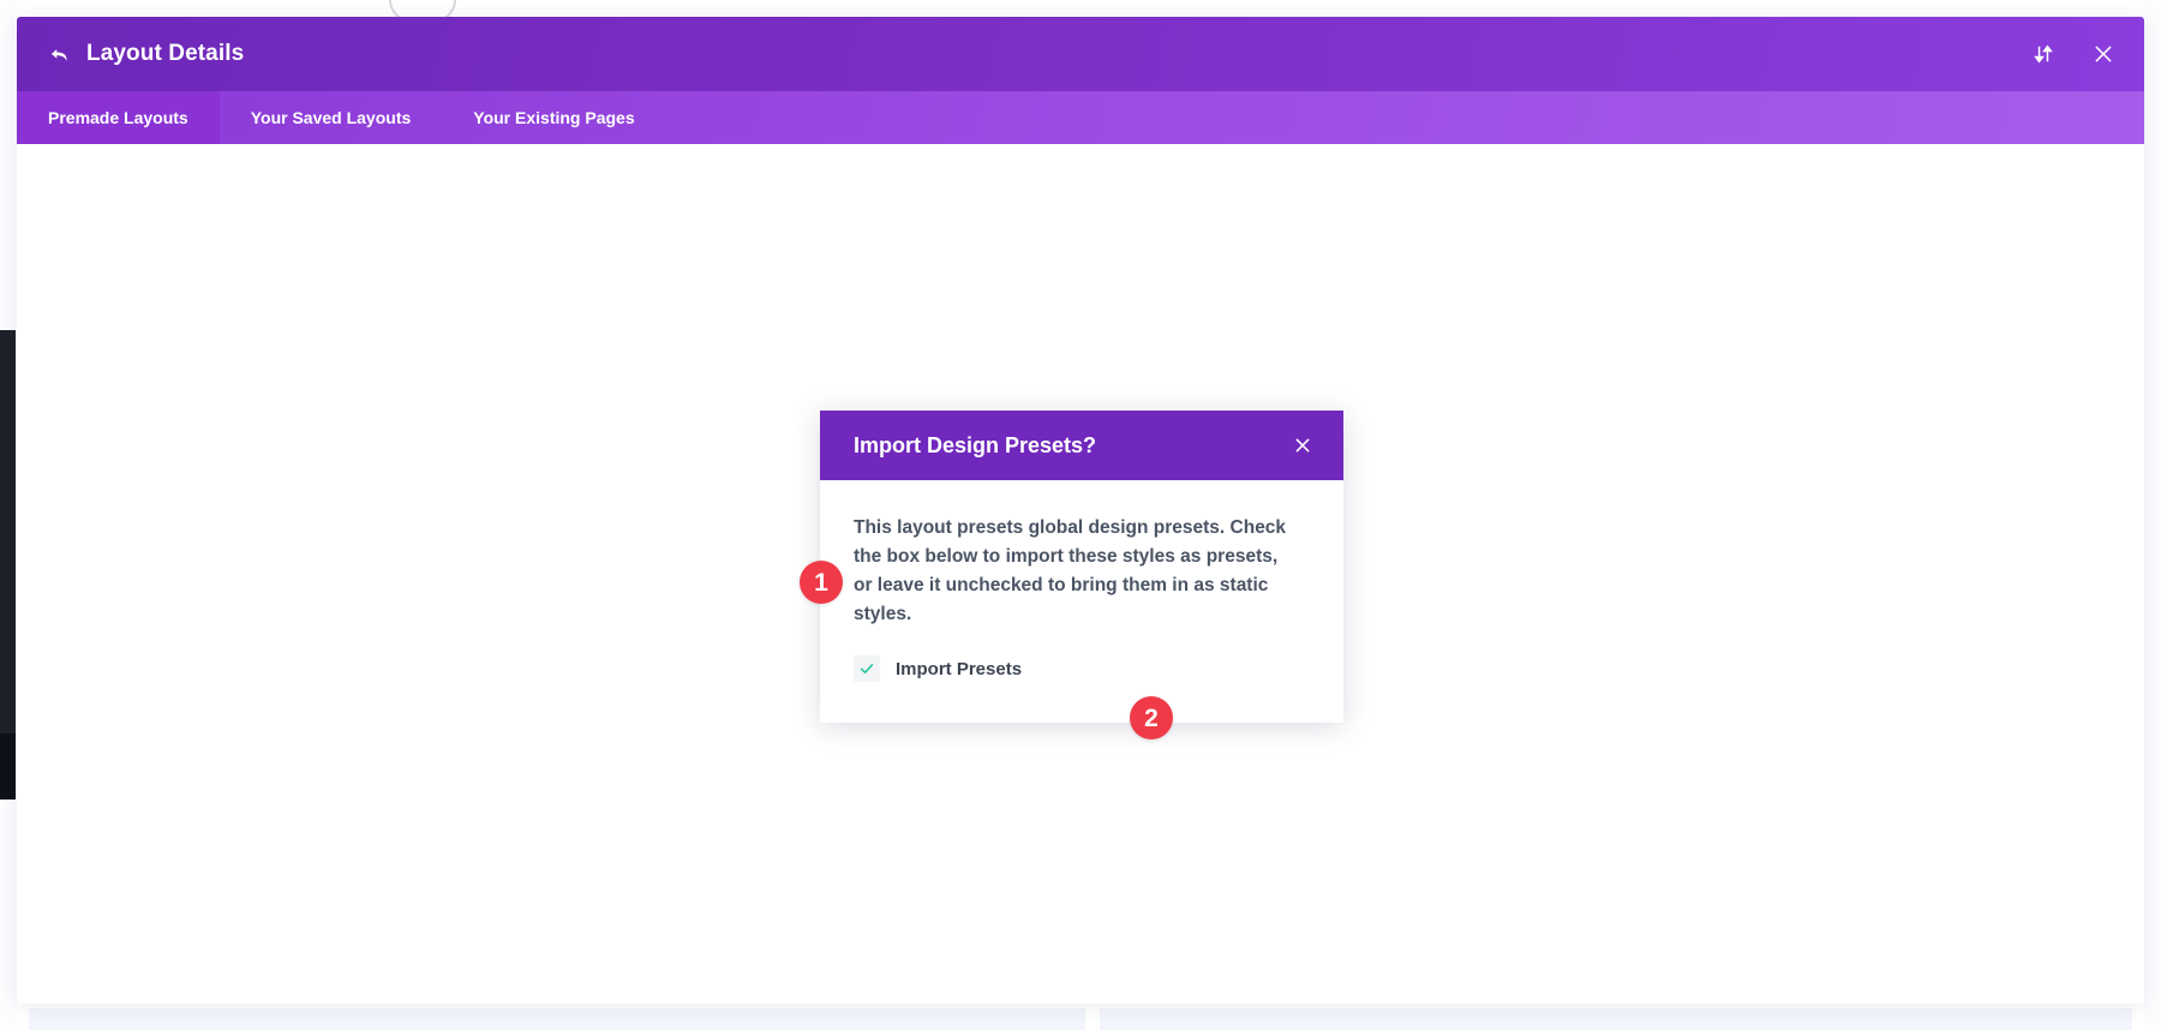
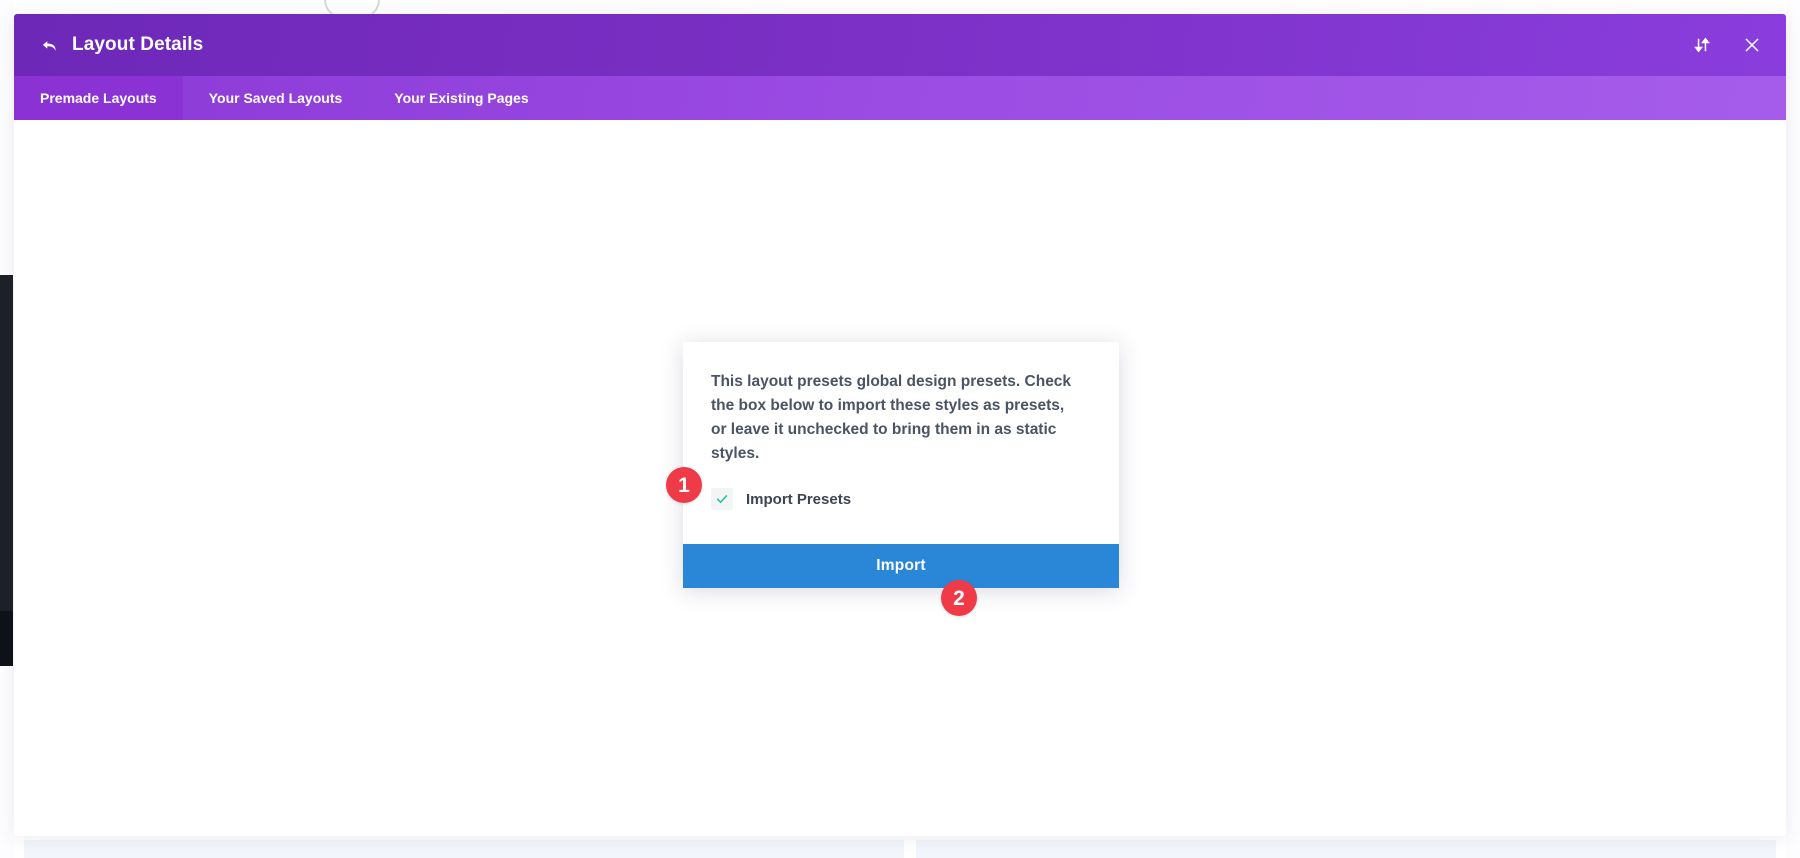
  Layout Details
  Premade Layouts
  Your Saved Layouts
  Your Existing Pages
- Import Design Presets?
  This layout presets global design presets. Check the box below to import these styles as presets, or leave it unchecked to bring them in as static styles.
  Import Presets
+ Import
  1
  2
